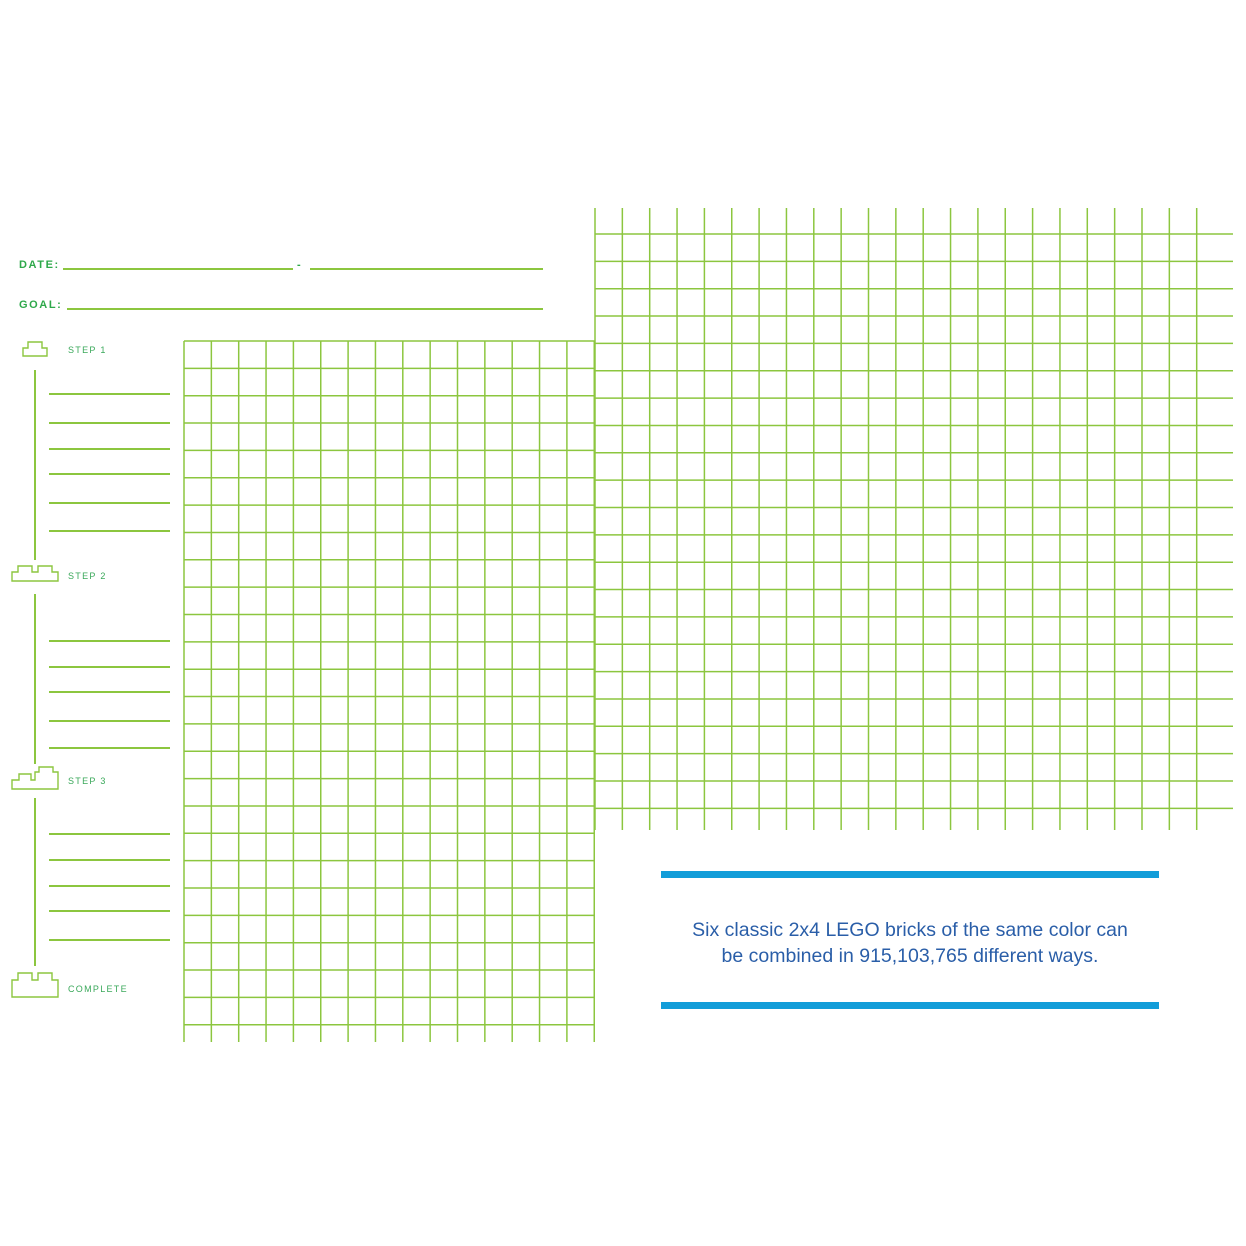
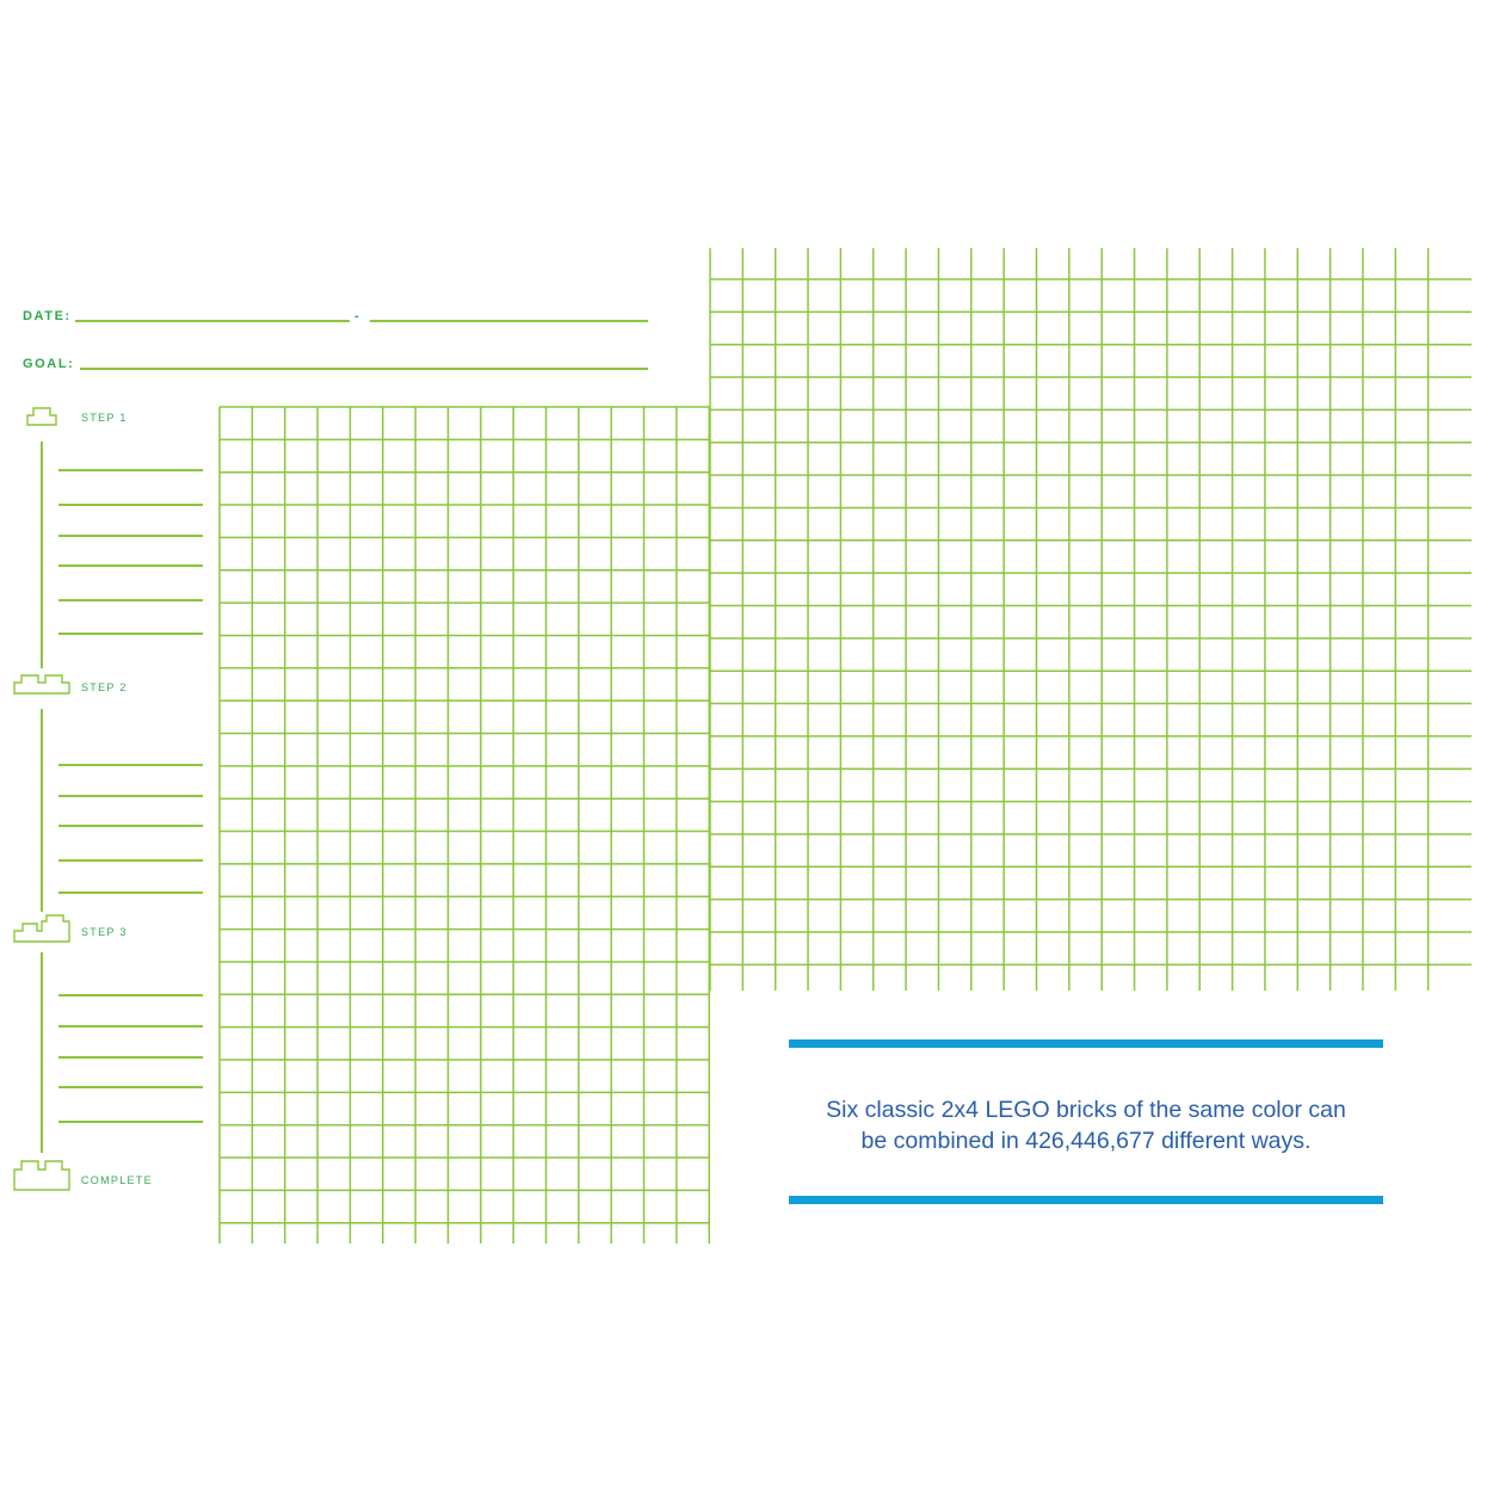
  DATE:
  -
  GOAL:
  STEP 1
  STEP 2
  STEP 3
  COMPLETE
  Six classic 2x4 LEGO bricks of the same color can
- be combined in 915,103,765 different ways.
+ be combined in 426,446,677 different ways.
